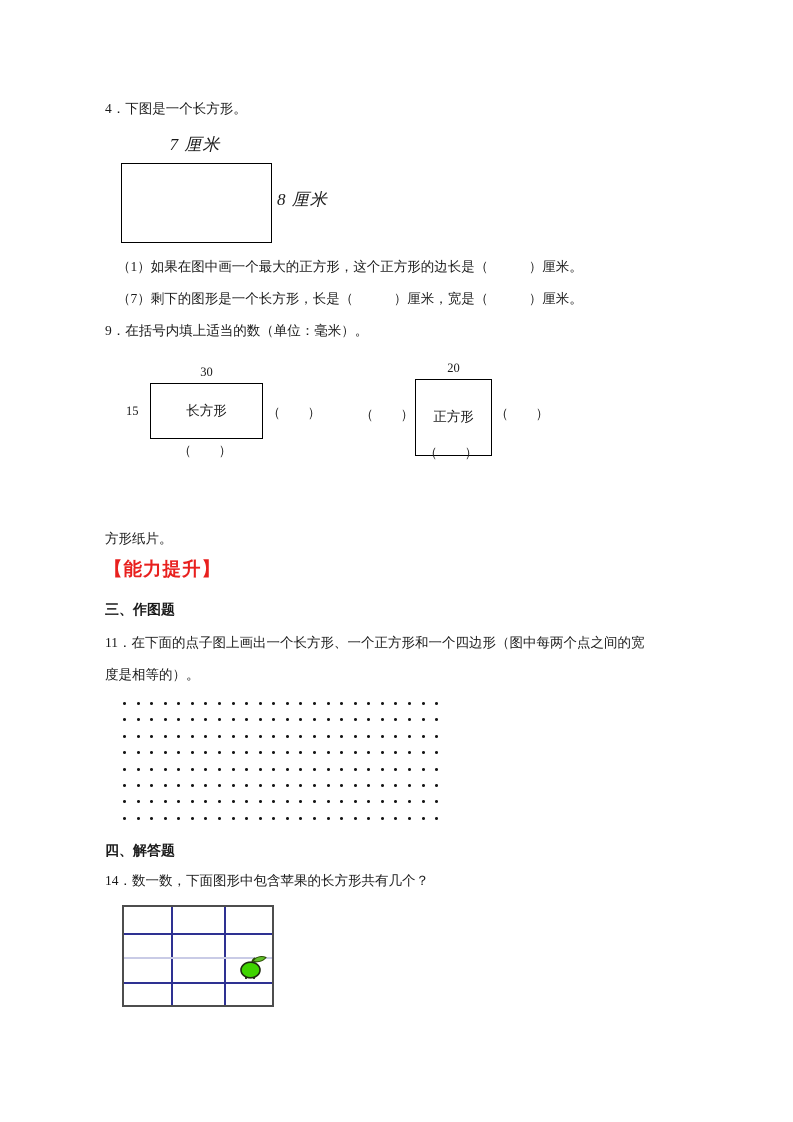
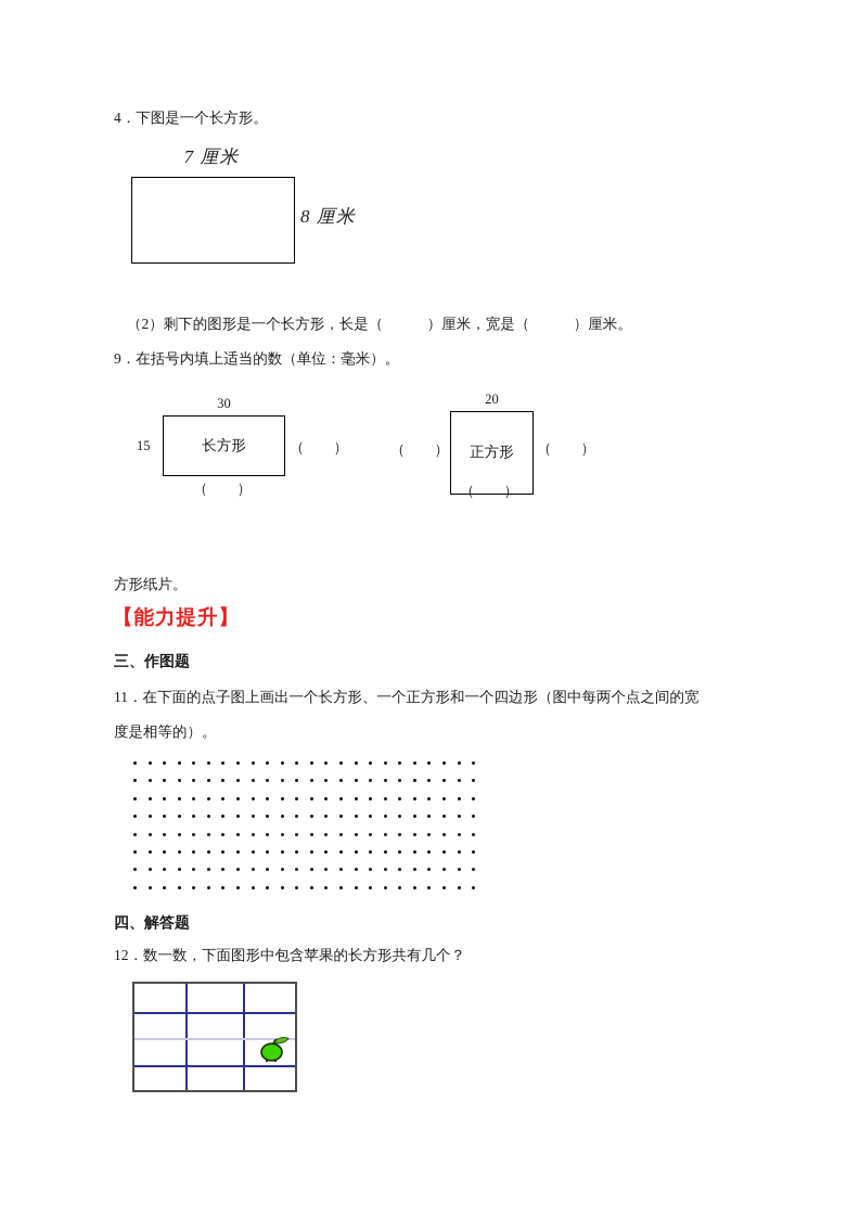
  4．下图是一个长方形。
  7 厘米
  8 厘米
- （1）如果在图中画一个最大的正方形，这个正方形的边长是（ ）厘米。
- （7）剩下的图形是一个长方形，长是（ ）厘米，宽是（ ）厘米。
+ （2）剩下的图形是一个长方形，长是（ ）厘米，宽是（ ）厘米。
  9．在括号内填上适当的数（单位：毫米）。
  30
  15
  长方形
  （ ）
  （ ）
  20
  （ ）
  正方形
  （ ）
  （ ）
  方形纸片。
  【能力提升】
  三、作图题
  11．在下面的点子图上画出一个长方形、一个正方形和一个四边形（图中每两个点之间的宽
  度是相等的）。
  四、解答题
- 14．数一数，下面图形中包含苹果的长方形共有几个？
+ 12．数一数，下面图形中包含苹果的长方形共有几个？
